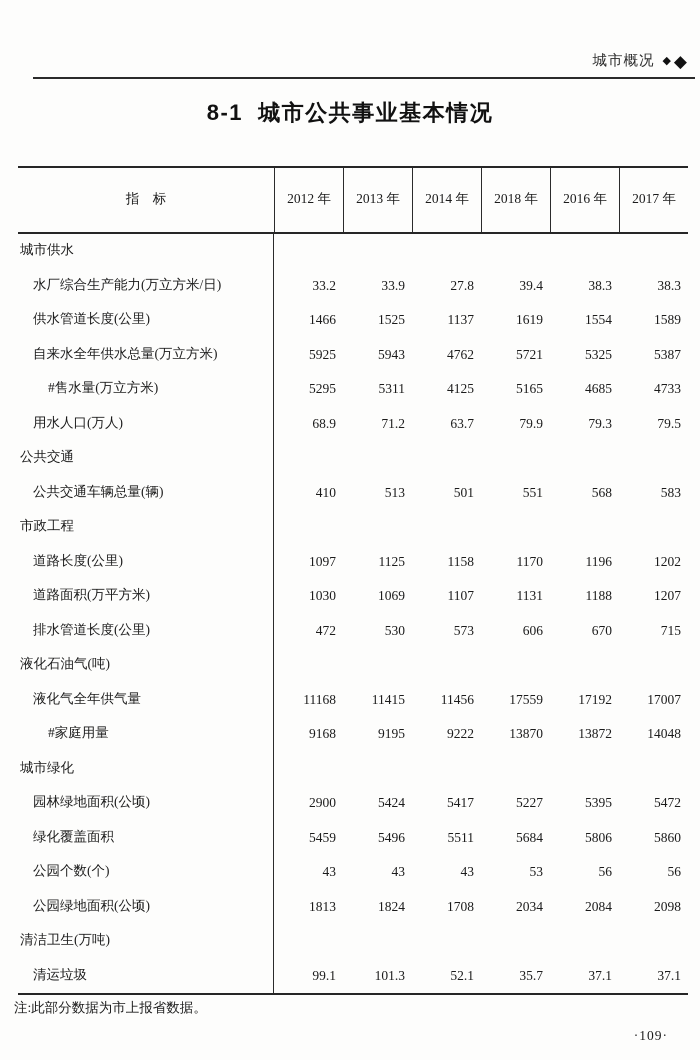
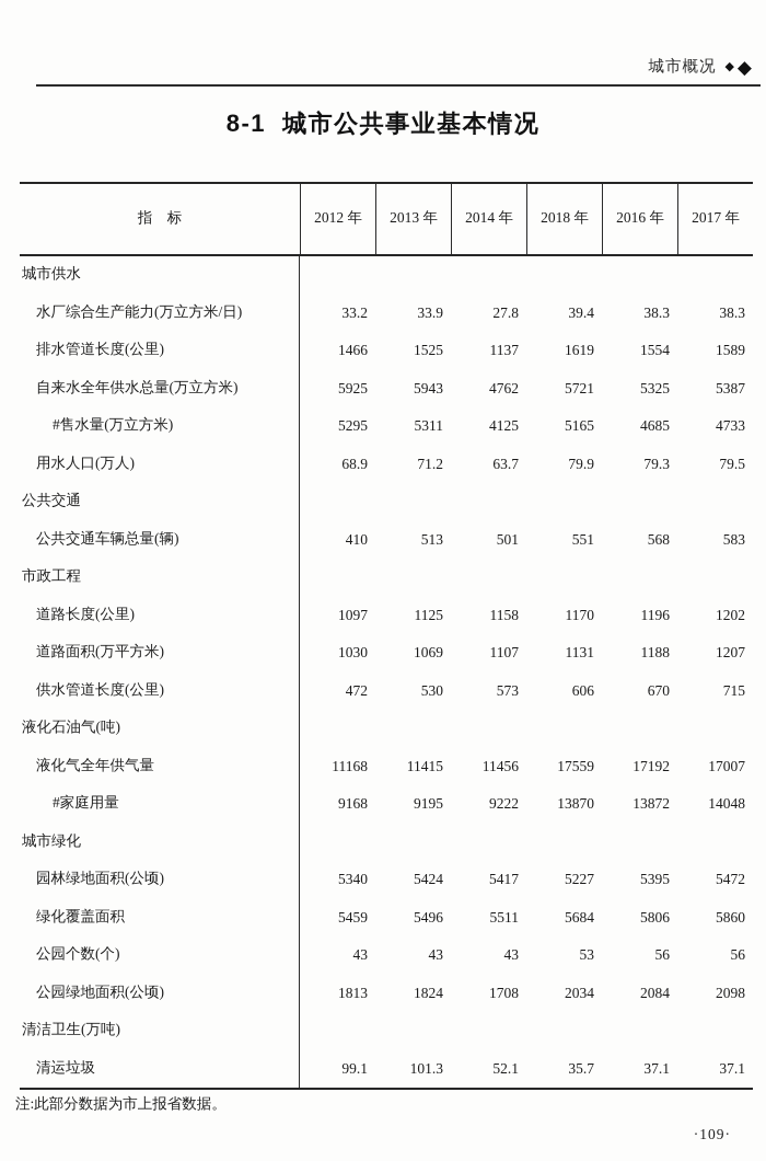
  城市概况
  ◆
  ◆
  8-1 城市公共事业基本情况
  指 标
  2012 年
  2013 年
  2014 年
  2018 年
  2016 年
  2017 年
  城市供水
  水厂综合生产能力(万立方米/日)
  33.2
  33.9
  27.8
  39.4
  38.3
  38.3
- 供水管道长度(公里)
+ 排水管道长度(公里)
  1466
  1525
  1137
  1619
  1554
  1589
  自来水全年供水总量(万立方米)
  5925
  5943
  4762
  5721
  5325
  5387
  #售水量(万立方米)
  5295
  5311
  4125
  5165
  4685
  4733
  用水人口(万人)
  68.9
  71.2
  63.7
  79.9
  79.3
  79.5
  公共交通
  公共交通车辆总量(辆)
  410
  513
  501
  551
  568
  583
  市政工程
  道路长度(公里)
  1097
  1125
  1158
  1170
  1196
  1202
  道路面积(万平方米)
  1030
  1069
  1107
  1131
  1188
  1207
- 排水管道长度(公里)
+ 供水管道长度(公里)
  472
  530
  573
  606
  670
  715
  液化石油气(吨)
  液化气全年供气量
  11168
  11415
  11456
  17559
  17192
  17007
  #家庭用量
  9168
  9195
  9222
  13870
  13872
  14048
  城市绿化
  园林绿地面积(公顷)
- 2900
+ 5340
  5424
  5417
  5227
  5395
  5472
  绿化覆盖面积
  5459
  5496
  5511
  5684
  5806
  5860
  公园个数(个)
  43
  43
  43
  53
  56
  56
  公园绿地面积(公顷)
  1813
  1824
  1708
  2034
  2084
  2098
  清洁卫生(万吨)
  清运垃圾
  99.1
  101.3
  52.1
  35.7
  37.1
  37.1
  注:此部分数据为市上报省数据。
  ·109·
